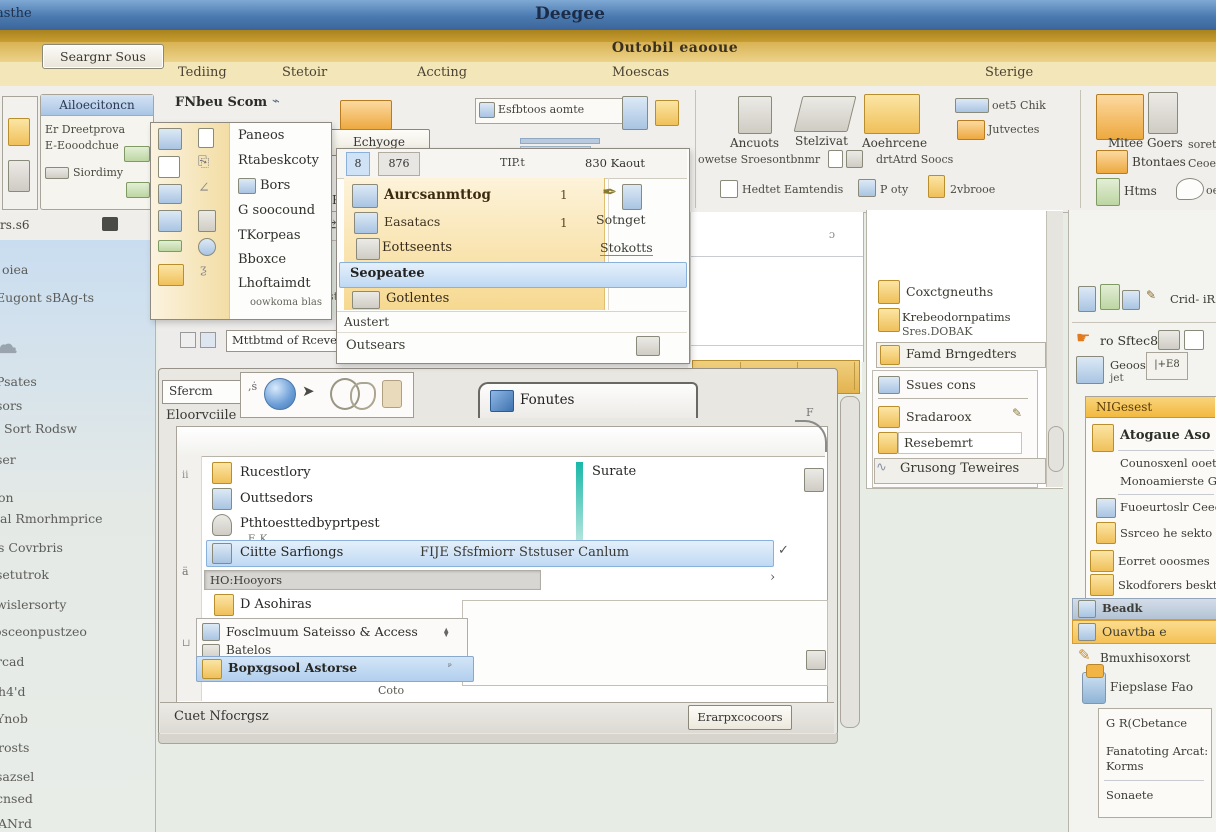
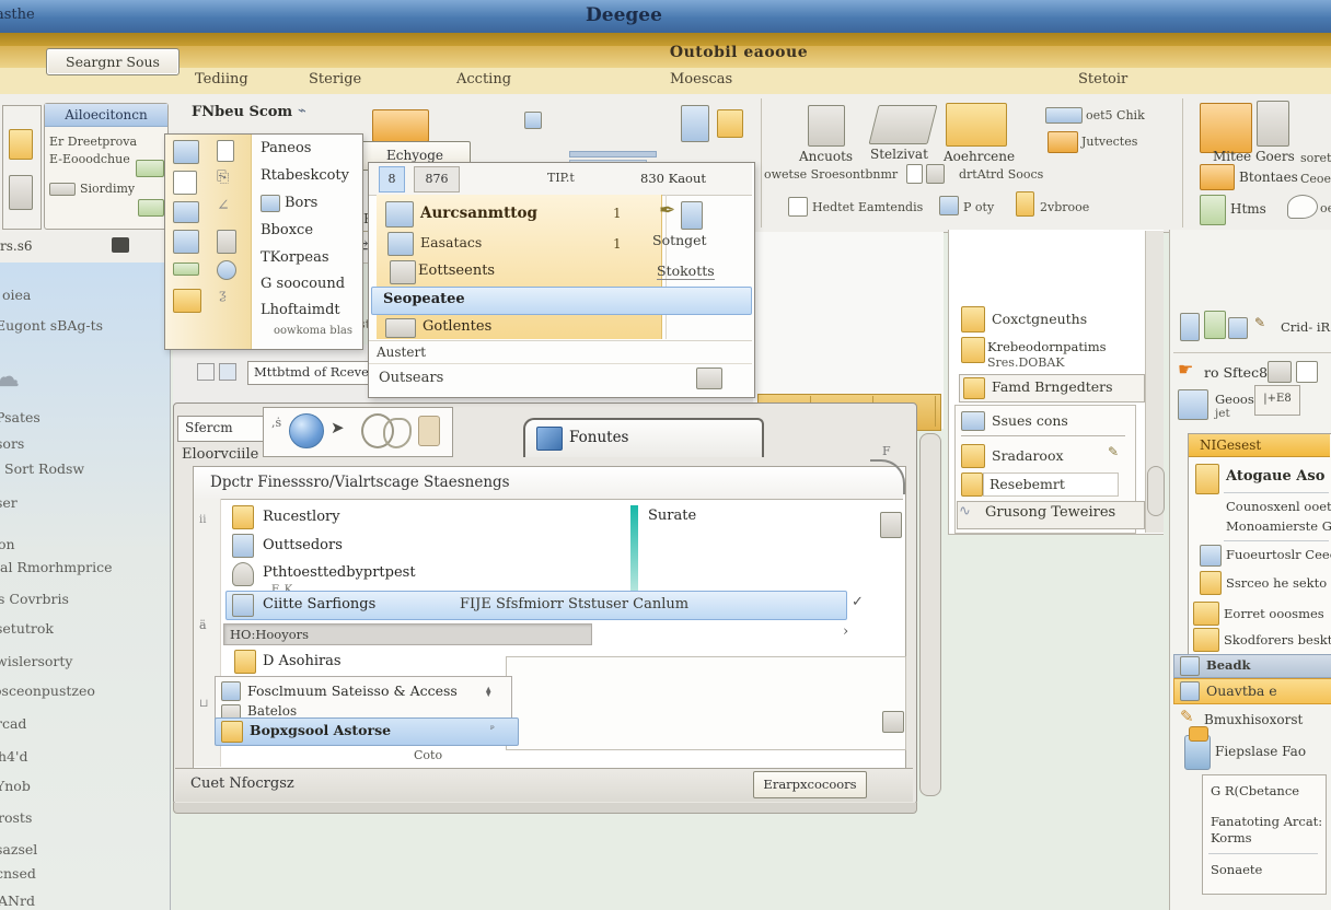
  sthe
  Deegee
  Outobil eaooue
  Seargnr Sous
  Tediing
- Stetoir
+ Sterige
  Accting
  Moescas
- Sterige
+ Stetoir
  Ailoecitoncn
  Er Dreetprova
  E-Eooodchue
  Siordimy
  FNbeu Scom
  ⌁
  Echyoge
- Esfbtoos aomte
  Ancuots
  Stelzivat
  Aoehrcene
  oet5 Chik
  Jutvectes
  owetse Sroesontbnmr
  drtAtrd Soocs
  Hedtet Eamtendis
  P oty
  2vbrooe
  Mitee Goers
  soret
  Btontaes
  Htms
  rs.s6
- ɔ
  Coxctgneuths
  Krebeodornpatims
  Sres.DOBAK
  Famd Brngedters
  Ssues cons
  Sradaroox
  ✎
  Resebemrt
  Grusong Teweires
  ∿
  ✎
  Crid- iR
  ☛
  ro Sftec8
  Geoos
  jet
  |+E8
  NIGesest
  Atogaue Aso
  Counosxenl ooet
  Monoamierste G
  Fuoeurtoslr Cee
  Ssrceo he sekto
  Eorret ooosmes
  Skodforers beskt
  Beadk
  Ouavtba e
  ✎
  Bmuxhisoxorst
  Fiepslase Fao
  G R(Cbetance
  Fanatoting Arcat:
  Korms
  Sonaete
  oiea
  Eugont sBAg-ts
  ☁
  Psates
  ors
  Sort Rodsw
  on
  al Rmorhmprice
  s Covrbris
  etutrok
  wislersorty
  sceonpustzeo
  cad
  h4'd
  Ynob
  rosts
  azsel
  nsed
  ANrd
  Sfercm
  Eloorvciile
  ,ṡ
  ➤
  Fonutes
  F
+ Dpctr Finesssro/Vialrtscage Staesnengs
  ii
  ä
  ⊔
  Rucestlory
  Outtsedors
  Pthtoesttedbyprtpest
  Surate
  Ciitte Sarfiongs
  FIJE Sfsfmiorr Ststuser Canlum
  ✓
  HO:Hooyors
  ›
  D Asohiras
  Fosclmuum Sateisso & Access
  ⧫
  Batelos
  Bopxgsool Astorse
  ᵖ
  Coto
  Cuet Nfocrgsz
  Erarpxcocoors
  ⎘
  ∠
  ƺ
  Paneos
  Rtabeskcoty
  Bors
- G soocound
+ Bboxce
  TKorpeas
- Bboxce
+ G soocound
  Lhoftaimdt
  oowkoma blas
  Mttbtmd of Rceve
  8
  876
  TIP.t
  830 Kaout
  Aurcsanmttog
  1
  Easatacs
  1
  Eottseents
  Seopeatee
  Gotlentes
  Austert
  Outsears
  ✒
  Sotnget
  Stokotts
